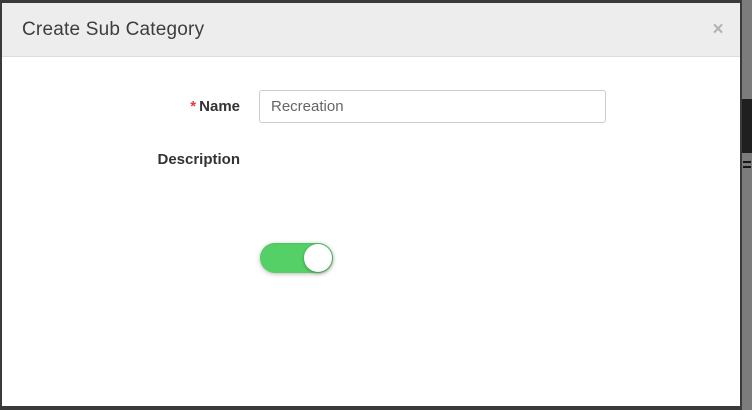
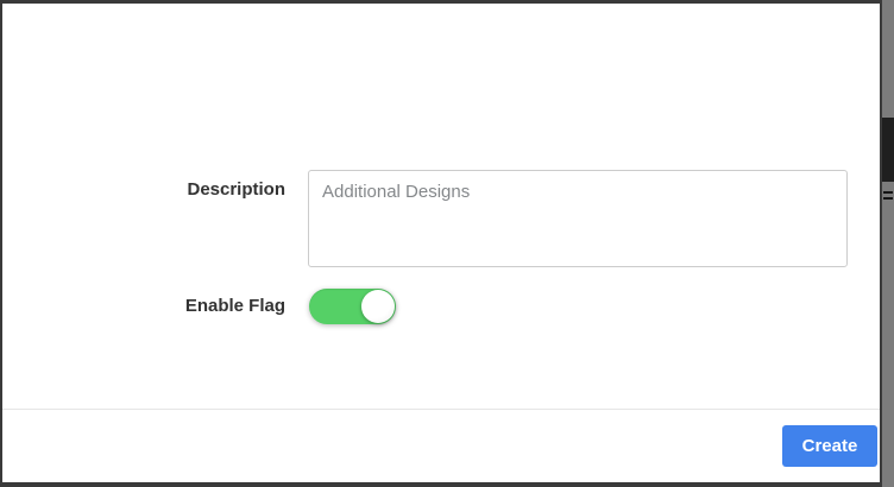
- Create Sub Category
- ×
- * Name
- Recreation
  Description
+ Additional Designs
+ Enable Flag
+ Create
